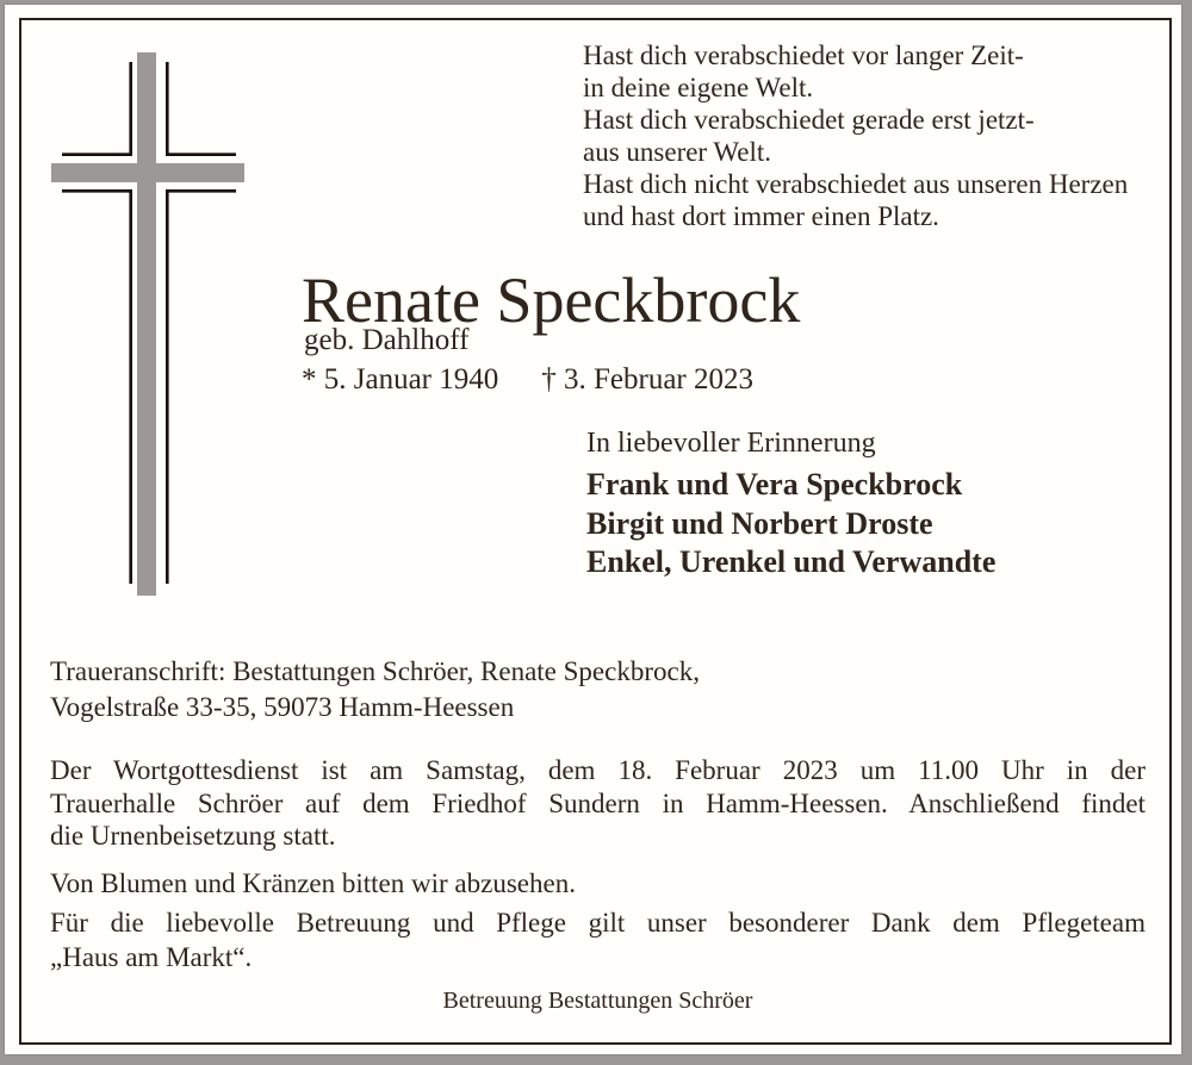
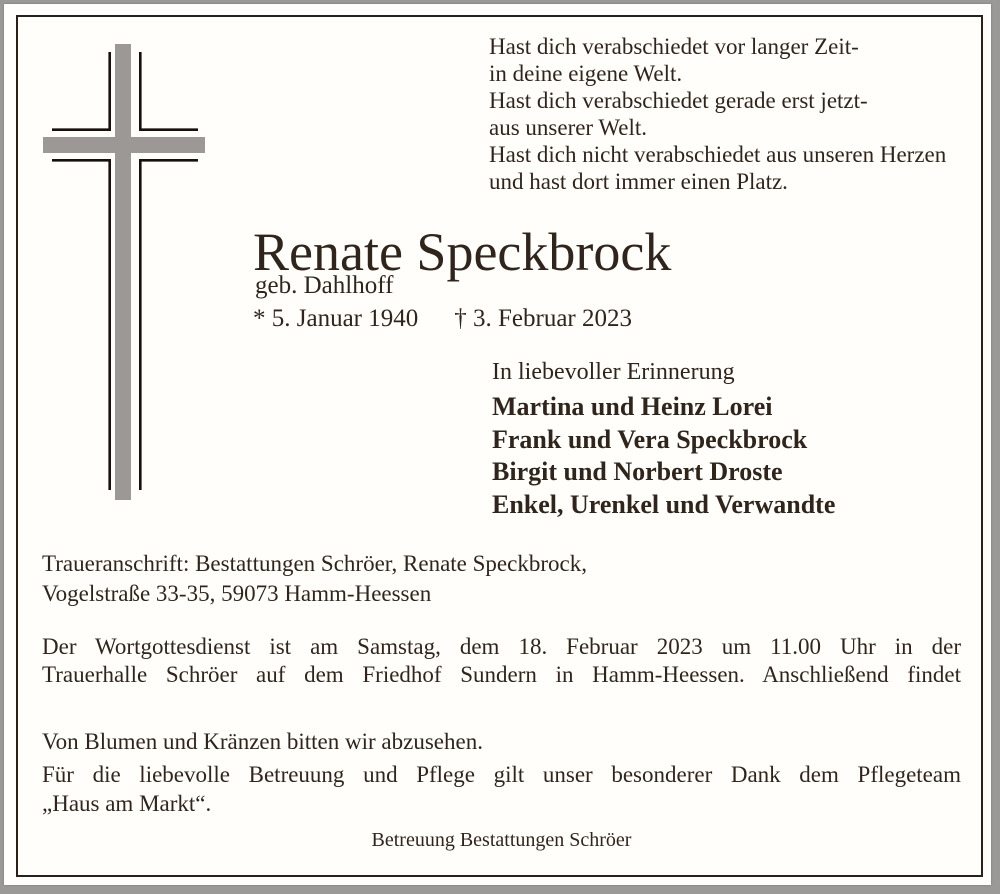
  Hast dich verabschiedet vor langer Zeit-
  in deine eigene Welt.
  Hast dich verabschiedet gerade erst jetzt-
  aus unserer Welt.
  Hast dich nicht verabschiedet aus unseren Herzen
  und hast dort immer einen Platz.
  Renate Speckbrock
  geb. Dahlhoff
  * 5. Januar 1940 † 3. Februar 2023
  In liebevoller Erinnerung
+ Martina und Heinz Lorei
  Frank und Vera Speckbrock
  Birgit und Norbert Droste
  Enkel, Urenkel und Verwandte
  Traueranschrift: Bestattungen Schröer, Renate Speckbrock,
  Vogelstraße 33-35, 59073 Hamm-Heessen
  Der Wortgottesdienst ist am Samstag, dem 18. Februar 2023 um 11.00 Uhr in der
  Trauerhalle Schröer auf dem Friedhof Sundern in Hamm-Heessen. Anschließend findet
- die Urnenbeisetzung statt.
  Von Blumen und Kränzen bitten wir abzusehen.
  Für die liebevolle Betreuung und Pflege gilt unser besonderer Dank dem Pflegeteam
  „Haus am Markt“.
  Betreuung Bestattungen Schröer
